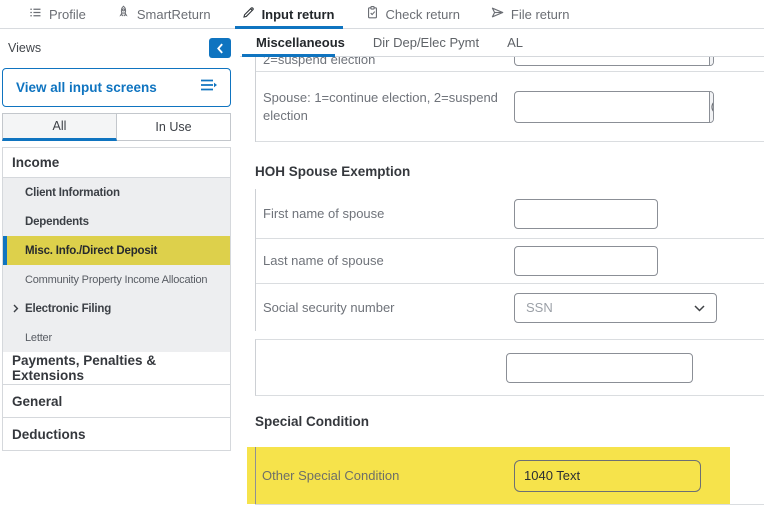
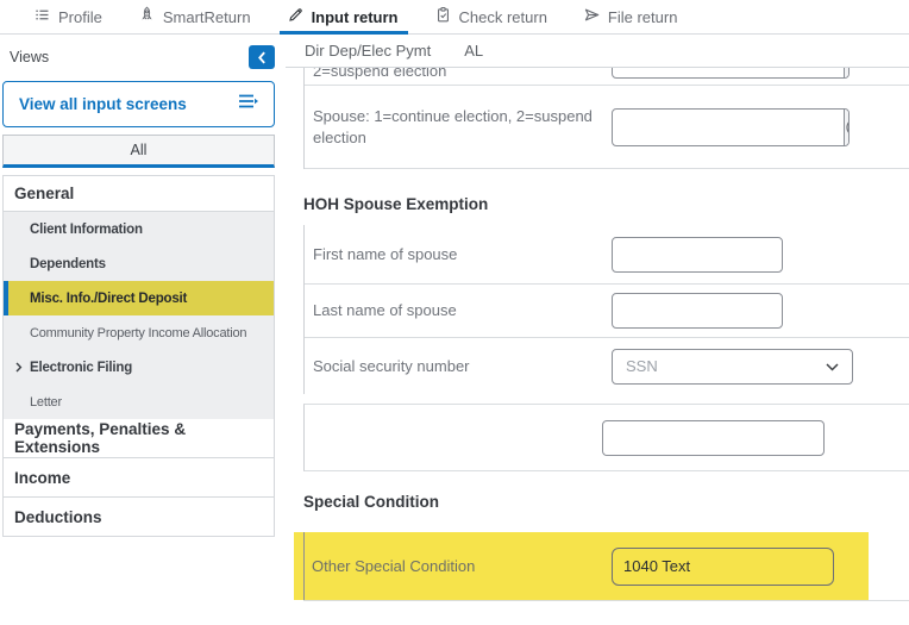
  Profile
  SmartReturn
  Input return
  Check return
  File return
  Views
  View all input screens
  All
- In Use
- Income
+ General
  Client Information
  Dependents
  Misc. Info./Direct Deposit
  Community Property Income Allocation
  Electronic Filing
  Letter
  Payments, Penalties & Extensions
- General
+ Income
  Deductions
- Miscellaneous
  Dir Dep/Elec Pymt
  AL
  2=suspend election
  Spouse: 1=continue election, 2=suspend election
  HOH Spouse Exemption
  First name of spouse
  Last name of spouse
  Social security number
  SSN
  Special Condition
  Other Special Condition
  1040 Text
